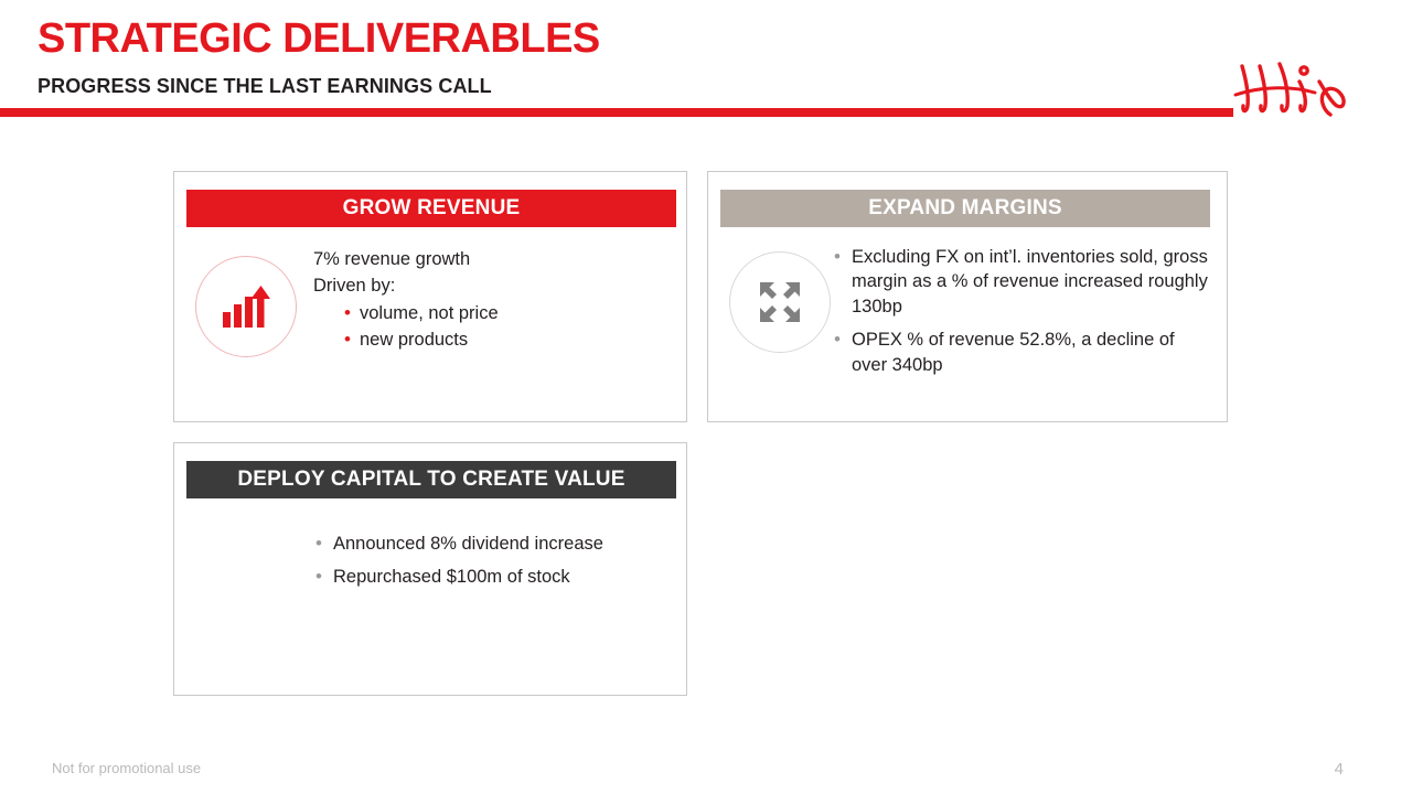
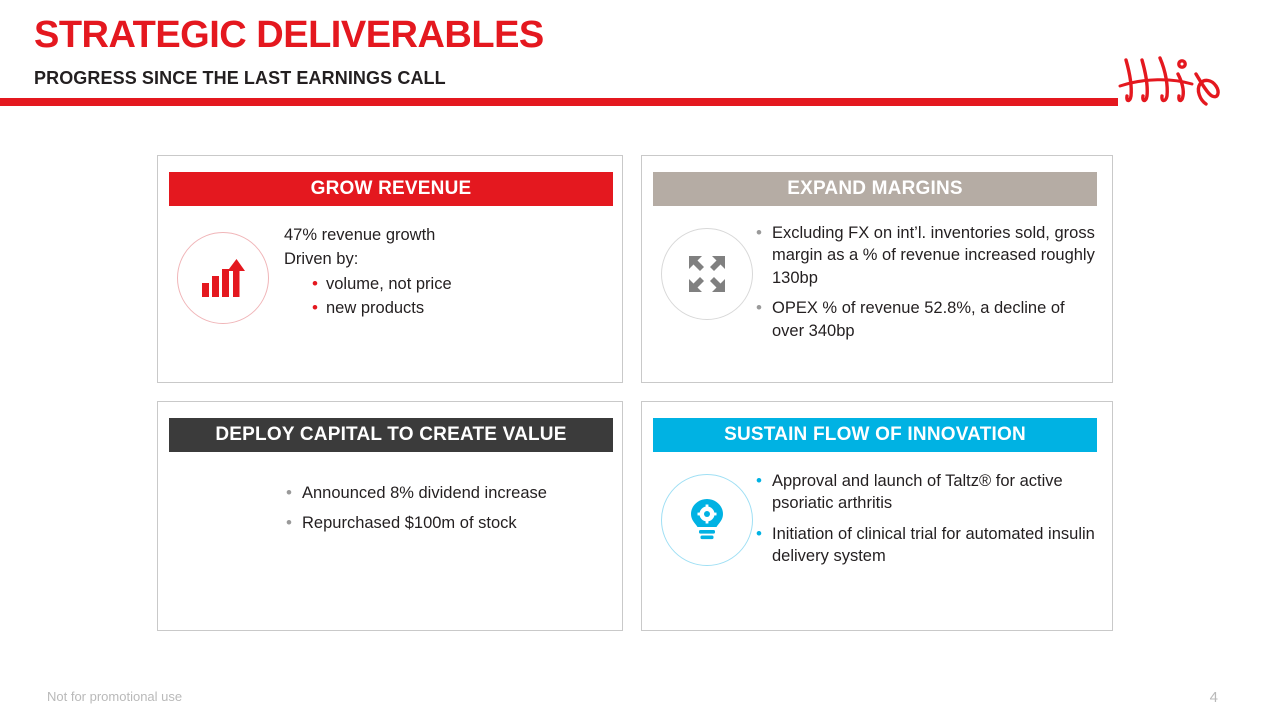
  STRATEGIC DELIVERABLES
  PROGRESS SINCE THE LAST EARNINGS CALL
  GROW REVENUE
- 7% revenue growth
+ 47% revenue growth
  Driven by:
  volume, not price
  new products
  EXPAND MARGINS
  Excluding FX on int’l. inventories sold, gross margin as a % of revenue increased roughly 130bp
  OPEX % of revenue 52.8%, a decline of over 340bp
  DEPLOY CAPITAL TO CREATE VALUE
  Announced 8% dividend increase
  Repurchased $100m of stock
+ SUSTAIN FLOW OF INNOVATION
+ Approval and launch of Taltz® for active psoriatic arthritis
+ Initiation of clinical trial for automated insulin delivery system
  Not for promotional use
  4
